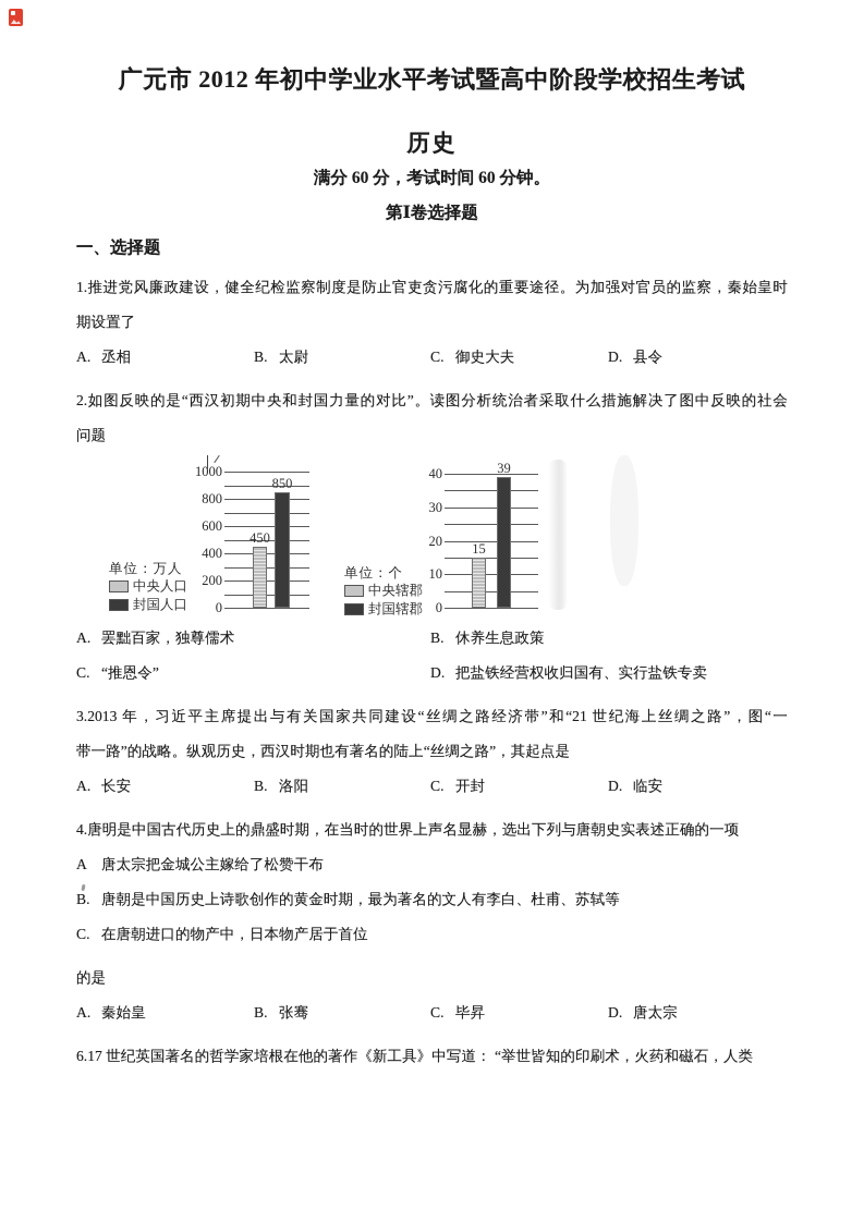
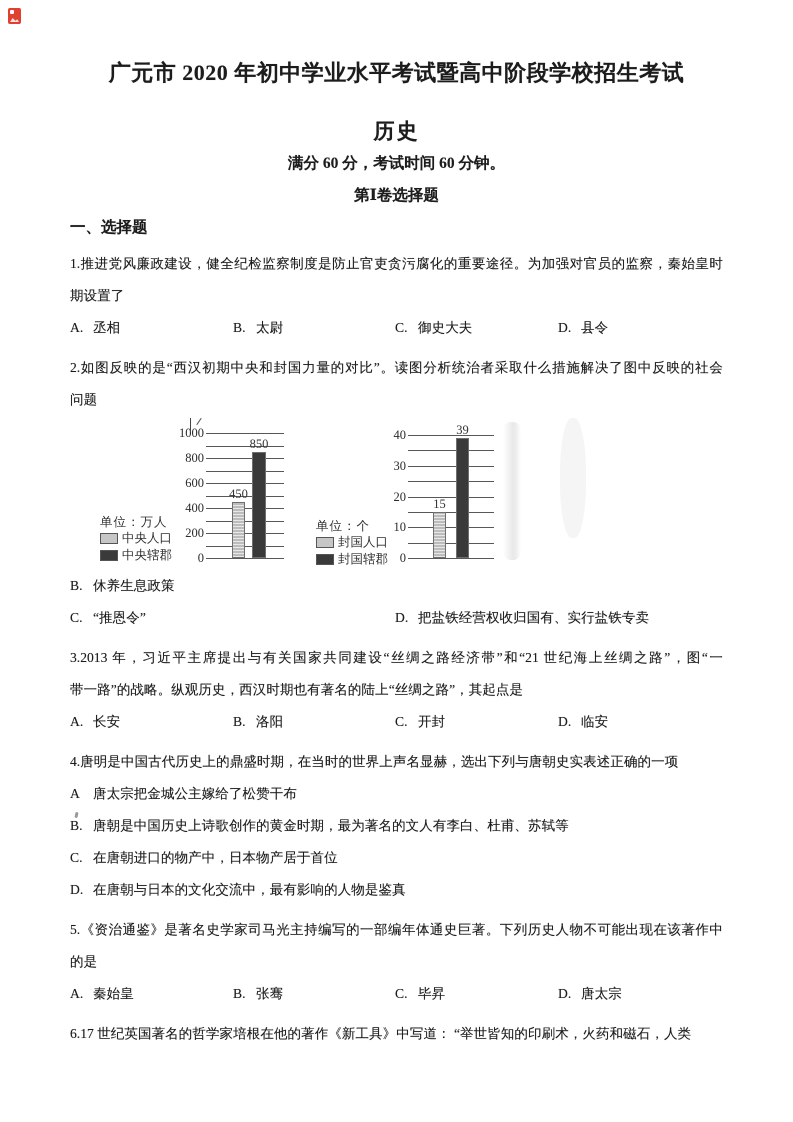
- 广元市 2012 年初中学业水平考试暨高中阶段学校招生考试
+ 广元市 2020 年初中学业水平考试暨高中阶段学校招生考试
  历史
  满分 60 分，考试时间 60 分钟。
  第Ⅰ卷选择题
  一、选择题
  1.推进党风廉政建设，健全纪检监察制度是防止官吏贪污腐化的重要途径。为加强对官员的监察，秦始皇时
  期设置了
  A. 丞相
  B. 太尉
  C. 御史大夫
  D. 县令
  2.如图反映的是“西汉初期中央和封国力量的对比”。读图分析统治者采取什么措施解决了图中反映的社会
  问题
  0
  200
  400
  600
  800
  1000
  450
  850
  单位：万人
  中央人口
- 封国人口
+ 中央辖郡
  0
  10
  20
  30
  40
  15
  39
  单位：个
- 中央辖郡
+ 封国人口
  封国辖郡
- A. 罢黜百家，独尊儒术
  B. 休养生息政策
  C. “推恩令”
  D. 把盐铁经营权收归国有、实行盐铁专卖
  3.2013 年，习近平主席提出与有关国家共同建设“丝绸之路经济带”和“21 世纪海上丝绸之路”，图“一
  带一路”的战略。纵观历史，西汉时期也有著名的陆上“丝绸之路”，其起点是
  A. 长安
  B. 洛阳
  C. 开封
  D. 临安
  4.唐明是中国古代历史上的鼎盛时期，在当时的世界上声名显赫，选出下列与唐朝史实表述正确的一项
  A 唐太宗把金城公主嫁给了松赞干布
  B. 唐朝是中国历史上诗歌创作的黄金时期，最为著名的文人有李白、杜甫、苏轼等
  C. 在唐朝进口的物产中，日本物产居于首位
+ D. 在唐朝与日本的文化交流中，最有影响的人物是鉴真
+ 5.《资治通鉴》是著名史学家司马光主持编写的一部编年体通史巨著。下列历史人物不可能出现在该著作中
  的是
  A. 秦始皇
  B. 张骞
  C. 毕昇
  D. 唐太宗
  6.17 世纪英国著名的哲学家培根在他的著作《新工具》中写道： “举世皆知的印刷术，火药和磁石，人类
